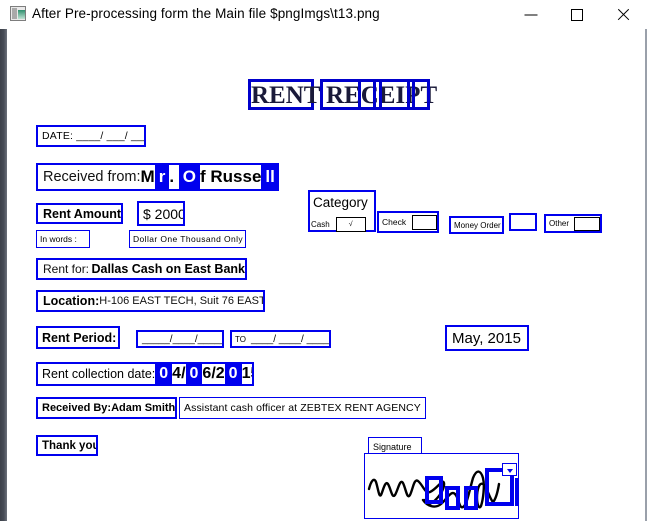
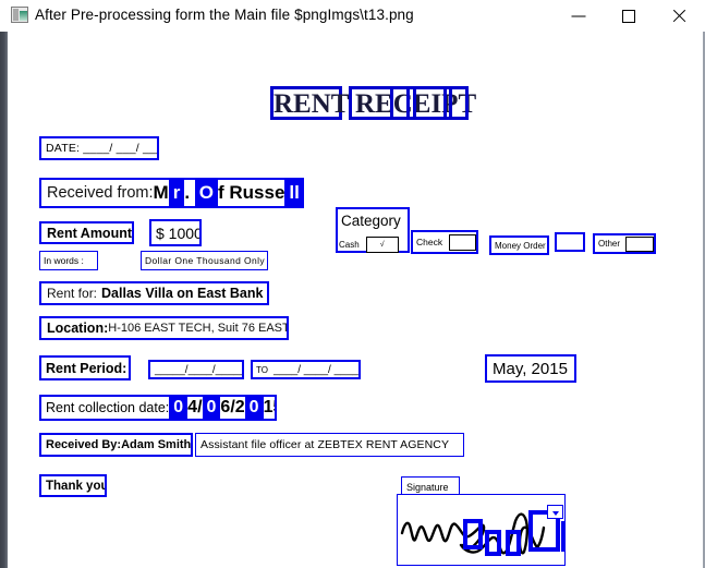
  After Pre-processing form the Main file $pngImgs\t13.png
  RENT
  RECEIPT
  DATE: ____/ ___/ __
  Received from:
  M r . O f Russe ll
  Rent Amount
- $ 2000
+ $ 1000
  In words :
  Dollar One Thousand Only
  Category
  Cash
  Check
  Money Order
  Other
  Rent for:
- Dallas Cash on East Bank
+ Dallas Villa on East Bank
  Location:
  H-106 EAST TECH, Suit 76 EAST
  Rent Period:
  _____/____/____
  TO
  ____/ ____/ ____
  May, 2015
  Rent collection date:
  0 4/ 0 6/2 0 1
  Received By:
  Adam Smith
- Assistant cash officer at ZEBTEX RENT AGENCY
+ Assistant file officer at ZEBTEX RENT AGENCY
  Thank you
  Signature
